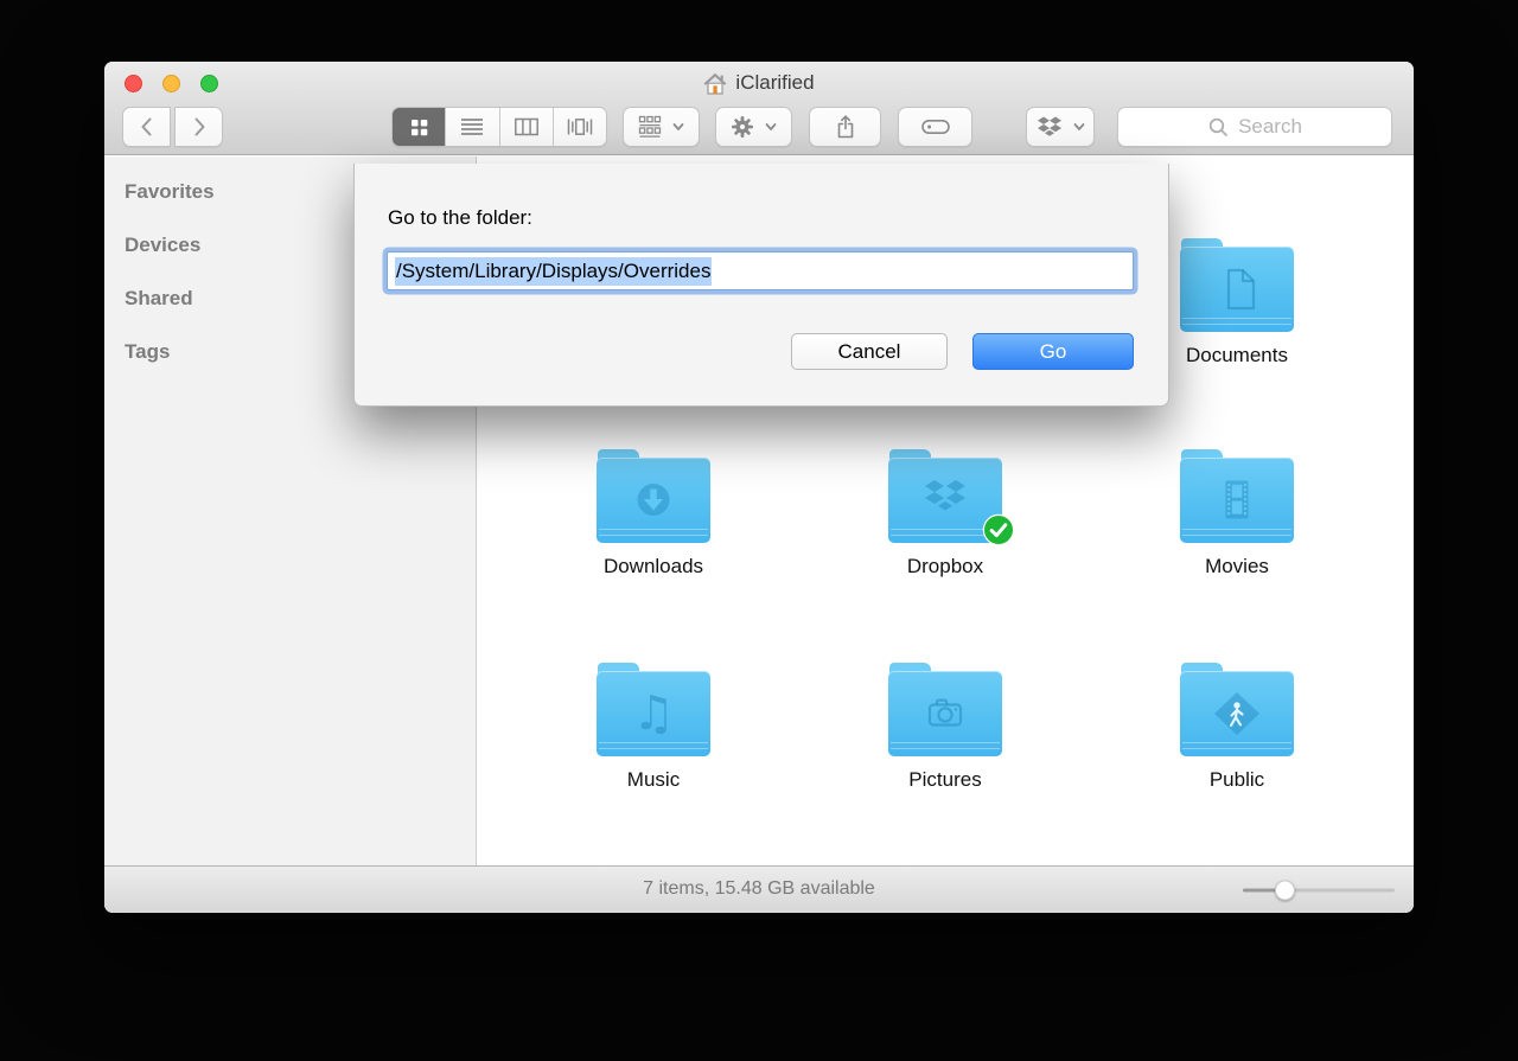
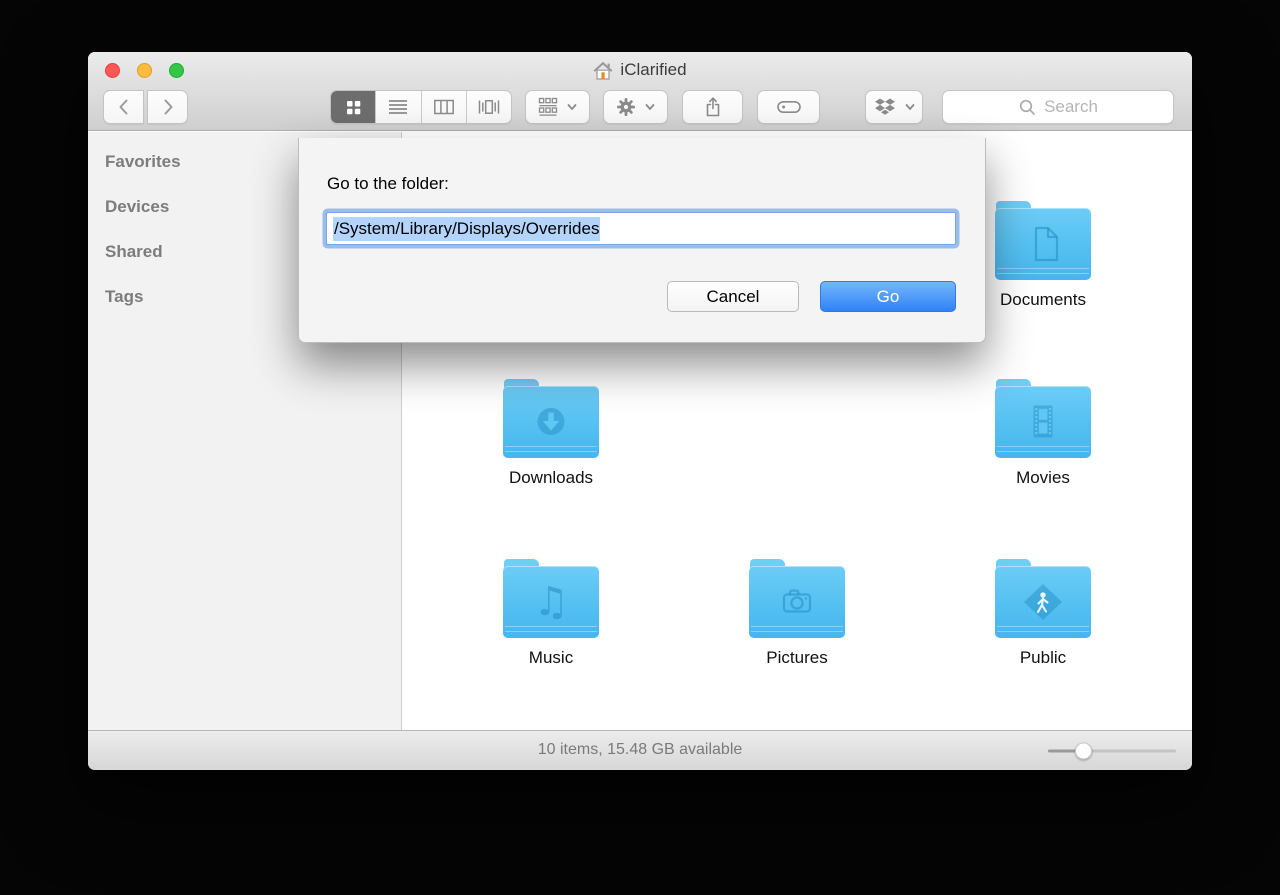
  iClarified
  Search
  Favorites
  Devices
  Shared
  Tags
  Documents
  Downloads
- Dropbox
  Movies
  ♫
  Music
  Pictures
  Public
  Go to the folder:
  /System/Library/Displays/Overrides
  Cancel
  Go
- 7 items, 15.48 GB available
+ 10 items, 15.48 GB available
